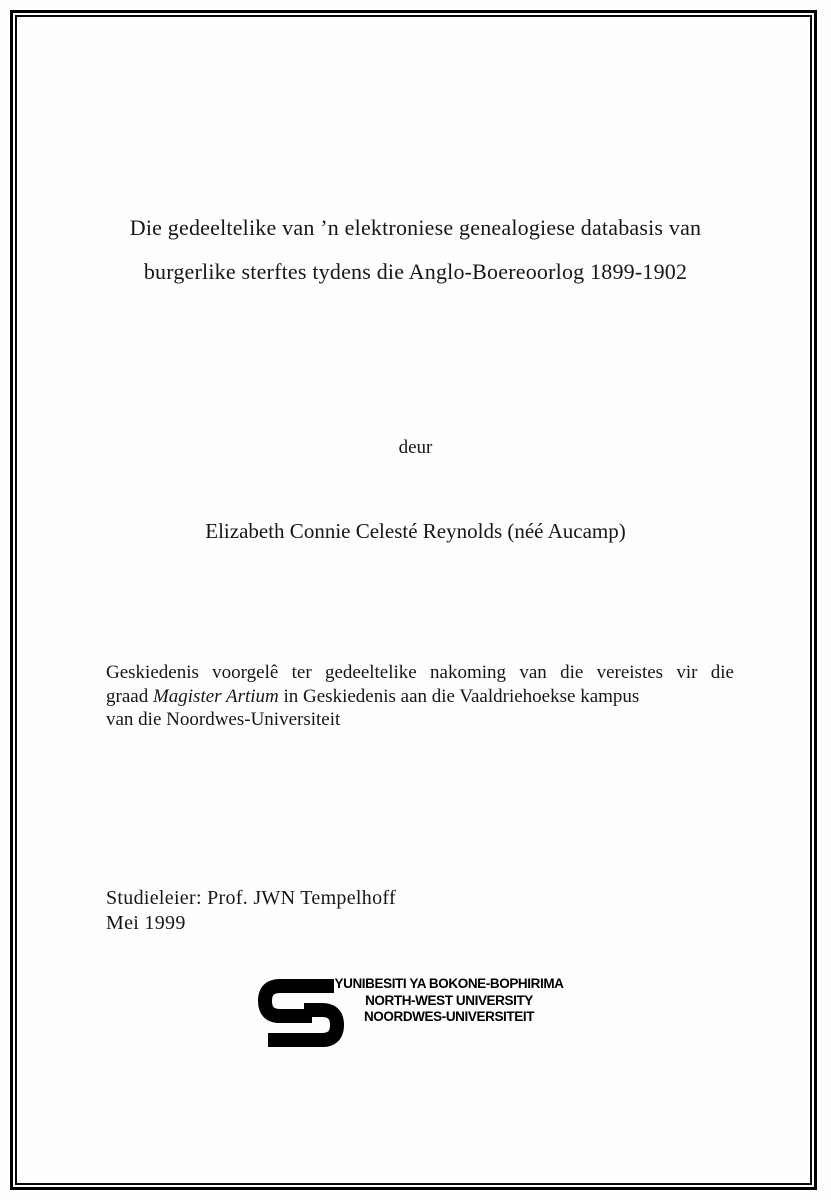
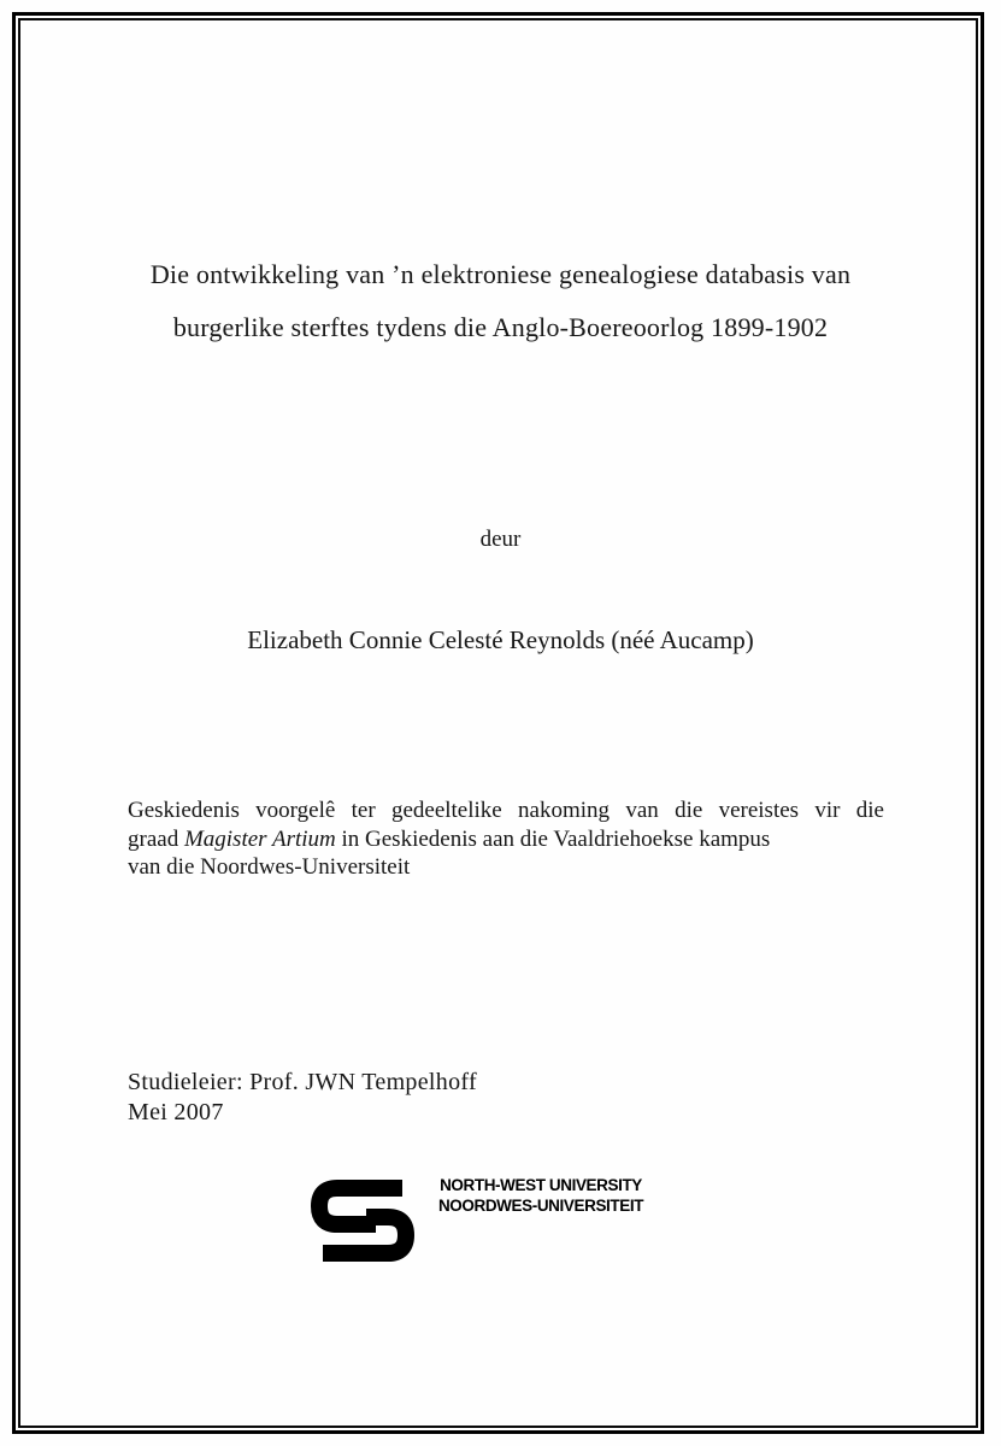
- Die gedeeltelike van ’n elektroniese genealogiese databasis van
+ Die ontwikkeling van ’n elektroniese genealogiese databasis van
  burgerlike sterftes tydens die Anglo-Boereoorlog 1899-1902
  deur
  Elizabeth Connie Celesté Reynolds (néé Aucamp)
  Geskiedenis voorgelê ter gedeeltelike nakoming van die vereistes vir die
  graad Magister Artium in Geskiedenis aan die Vaaldriehoekse kampus
  van die Noordwes-Universiteit
  Studieleier: Prof. JWN Tempelhoff
- Mei 1999
+ Mei 2007
- YUNIBESITI YA BOKONE-BOPHIRIMA
  NORTH-WEST UNIVERSITY
  NOORDWES-UNIVERSITEIT
